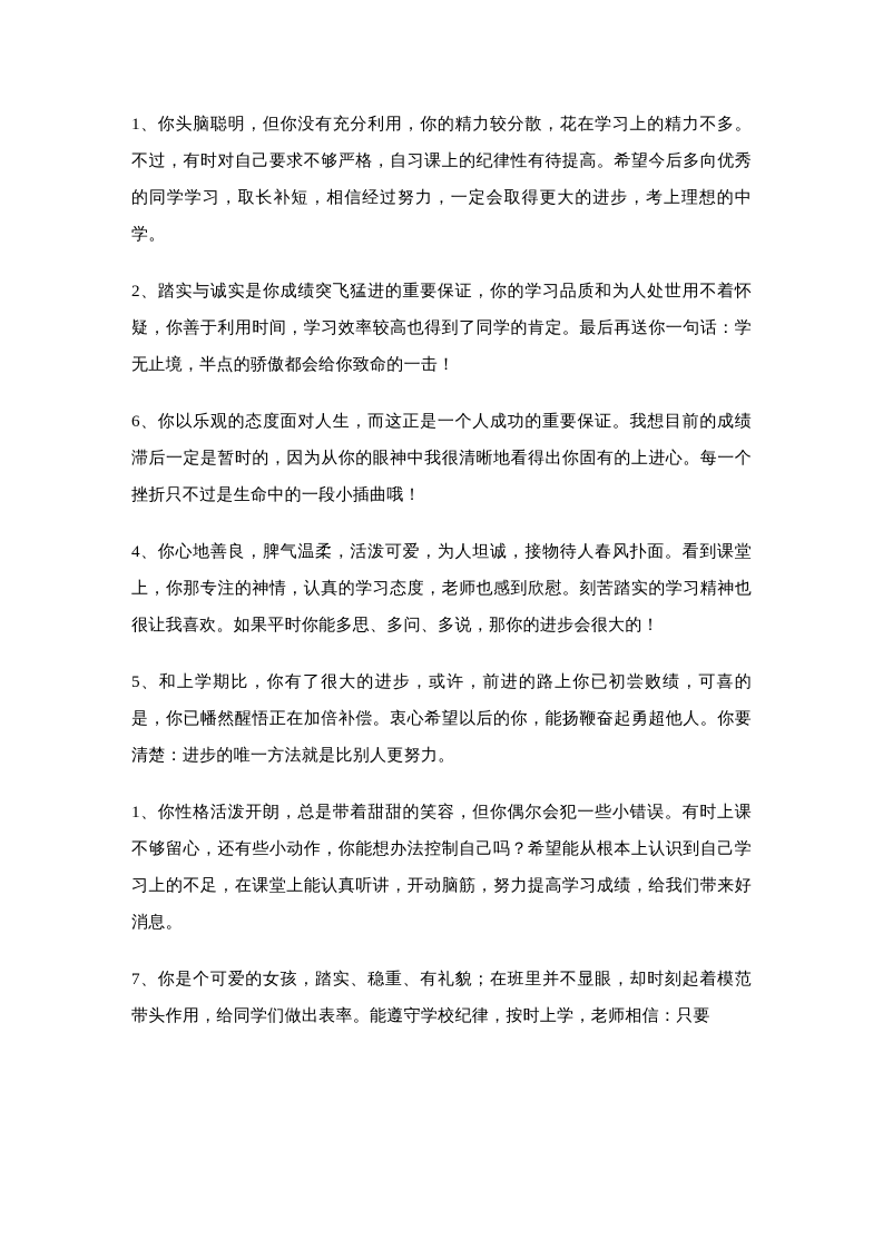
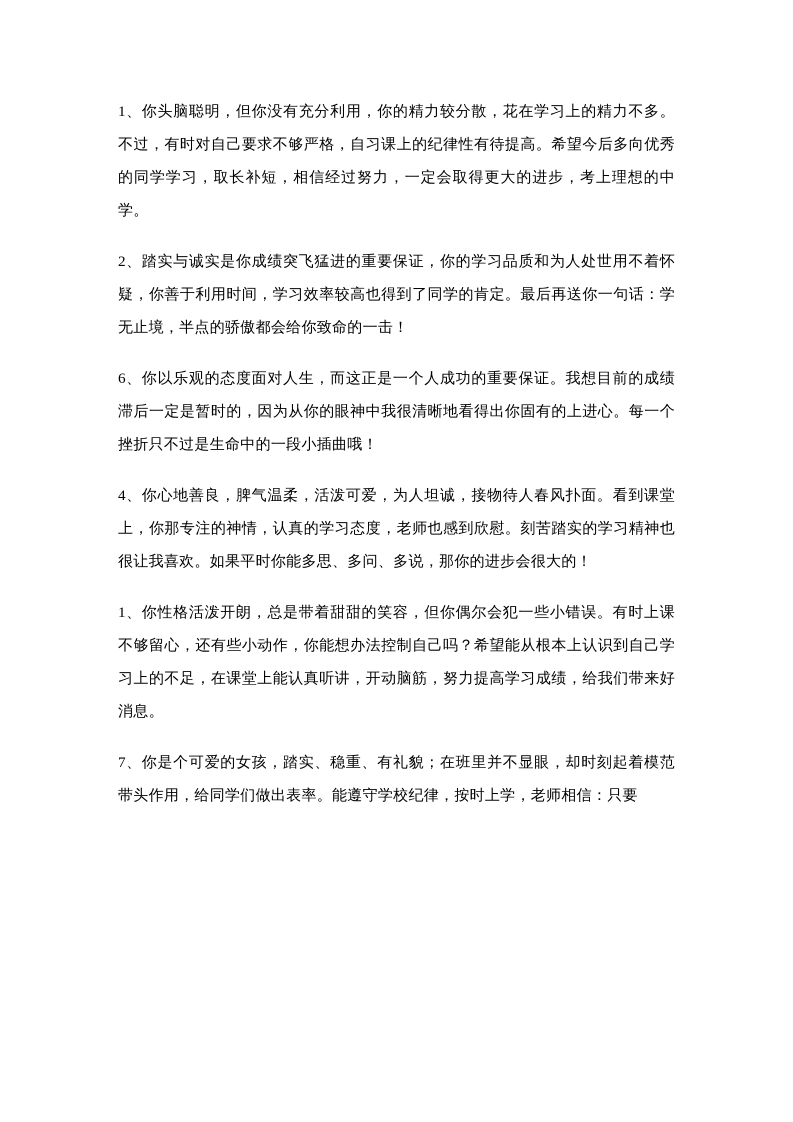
  1、你头脑聪明，但你没有充分利用，你的精力较分散，花在学习上的精力不多。不过，有时对自己要求不够严格，自习课上的纪律性有待提高。希望今后多向优秀的同学学习，取长补短，相信经过努力，一定会取得更大的进步，考上理想的中学。
  2、踏实与诚实是你成绩突飞猛进的重要保证，你的学习品质和为人处世用不着怀疑，你善于利用时间，学习效率较高也得到了同学的肯定。最后再送你一句话：学无止境，半点的骄傲都会给你致命的一击！
  6、你以乐观的态度面对人生，而这正是一个人成功的重要保证。我想目前的成绩滞后一定是暂时的，因为从你的眼神中我很清晰地看得出你固有的上进心。每一个挫折只不过是生命中的一段小插曲哦！
  4、你心地善良，脾气温柔，活泼可爱，为人坦诚，接物待人春风扑面。看到课堂上，你那专注的神情，认真的学习态度，老师也感到欣慰。刻苦踏实的学习精神也很让我喜欢。如果平时你能多思、多问、多说，那你的进步会很大的！
- 5、和上学期比，你有了很大的进步，或许，前进的路上你已初尝败绩，可喜的是，你已幡然醒悟正在加倍补偿。衷心希望以后的你，能扬鞭奋起勇超他人。你要清楚：进步的唯一方法就是比别人更努力。
  1、你性格活泼开朗，总是带着甜甜的笑容，但你偶尔会犯一些小错误。有时上课不够留心，还有些小动作，你能想办法控制自己吗？希望能从根本上认识到自己学习上的不足，在课堂上能认真听讲，开动脑筋，努力提高学习成绩，给我们带来好消息。
  7、你是个可爱的女孩，踏实、稳重、有礼貌；在班里并不显眼，却时刻起着模范带头作用，给同学们做出表率。能遵守学校纪律，按时上学，老师相信：只要
